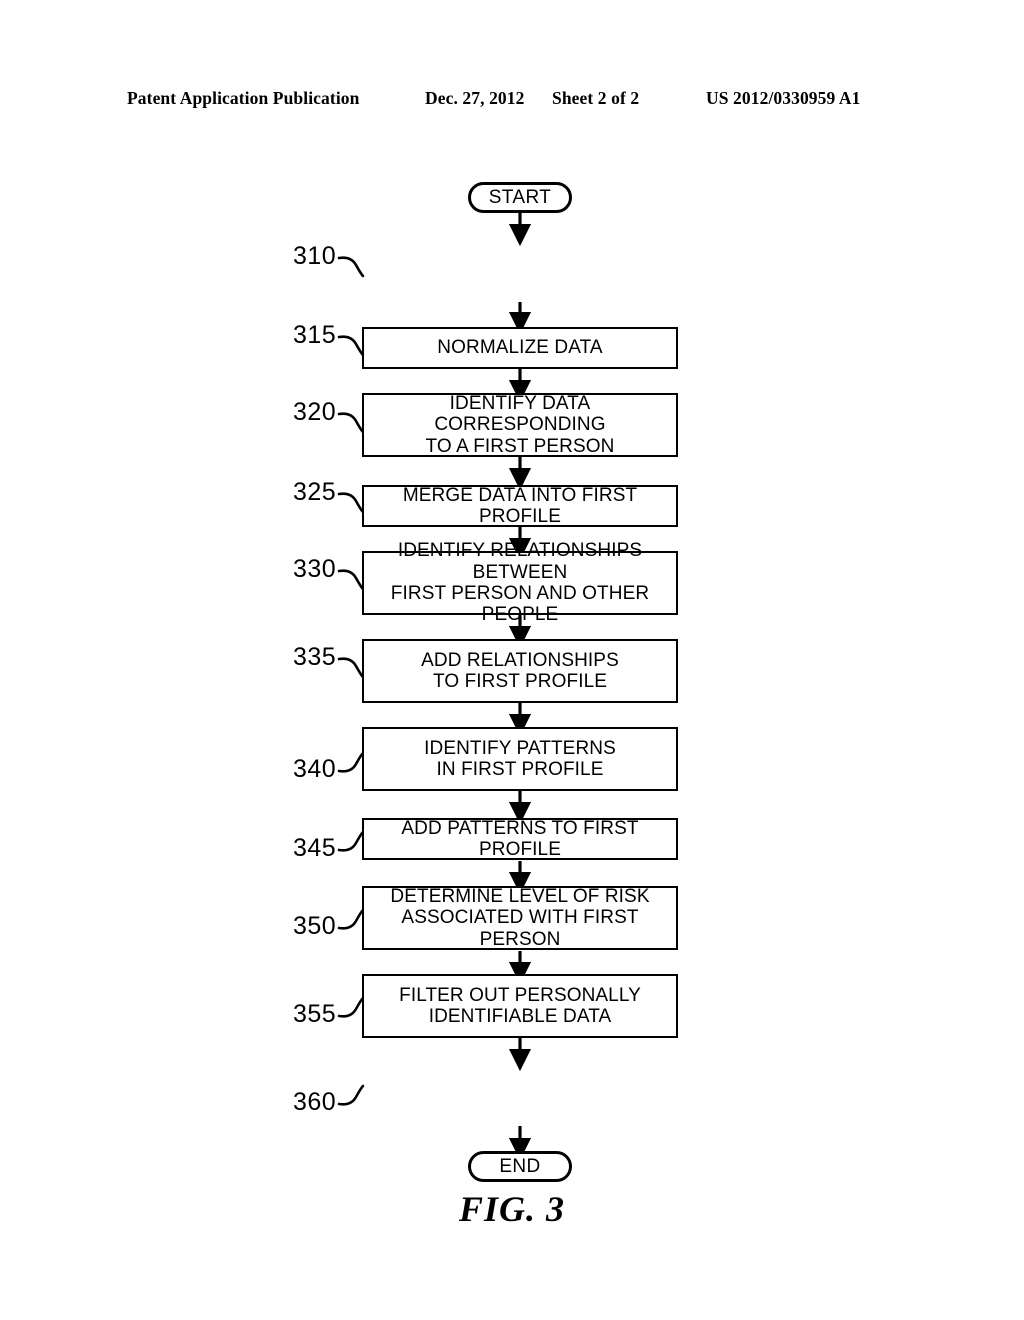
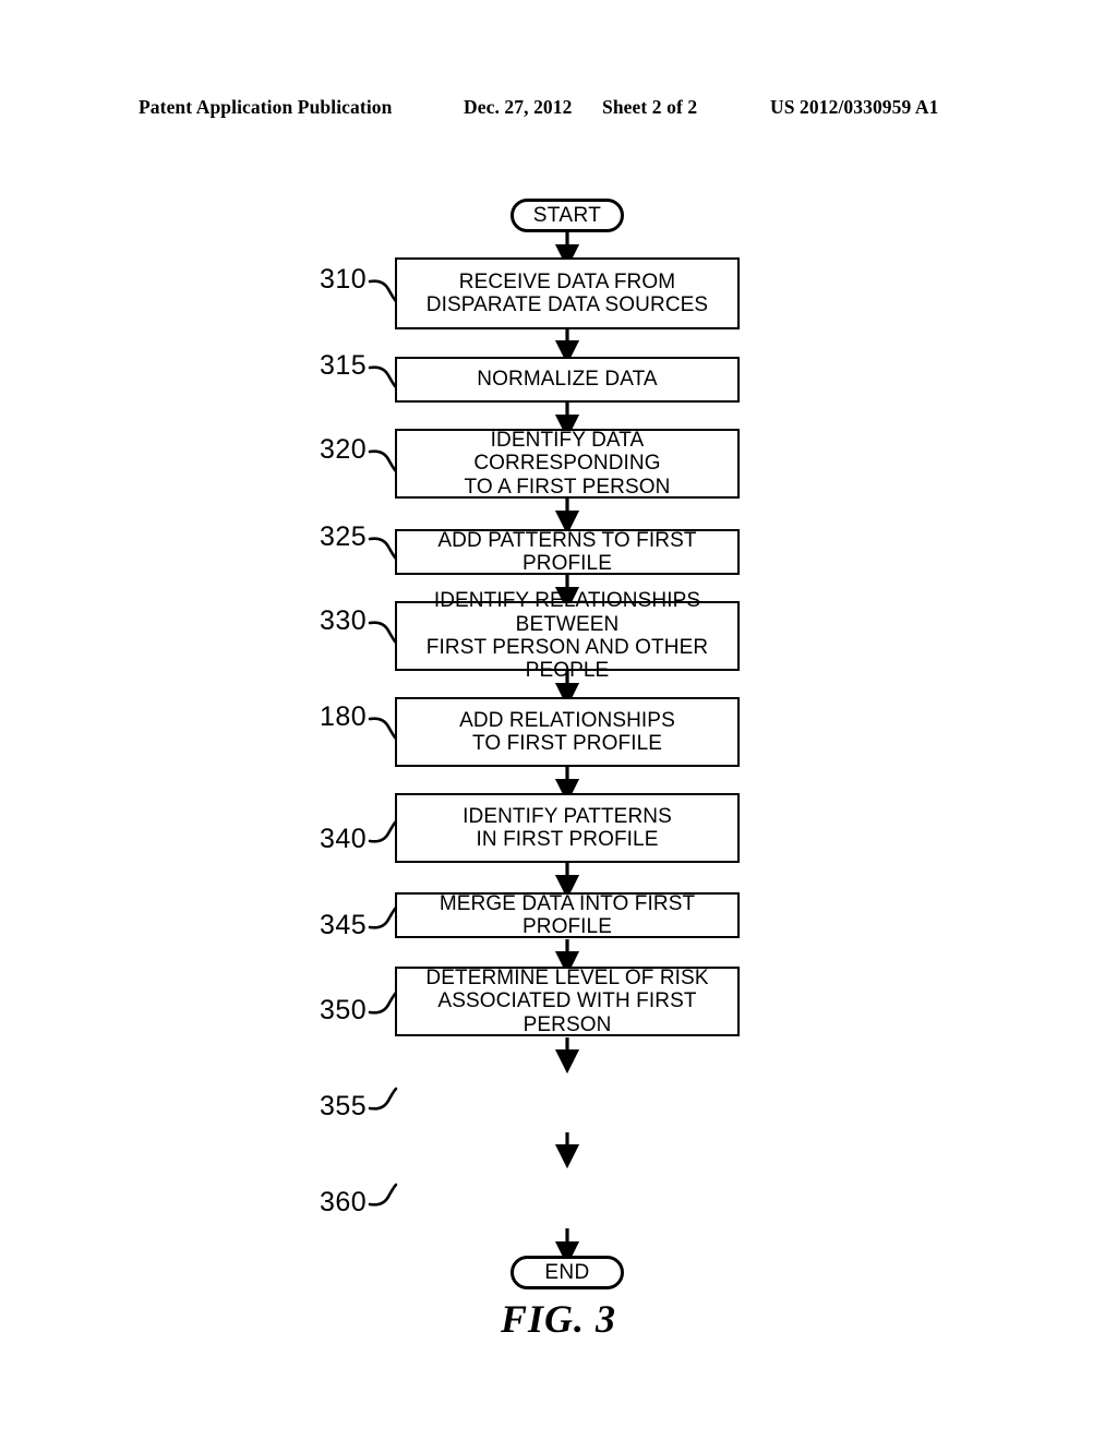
  Patent Application Publication
  Dec. 27, 2012
  Sheet 2 of 2
  US 2012/0330959 A1
  START
  310
+ RECEIVE DATA FROM
+ DISPARATE DATA SOURCES
  315
  NORMALIZE DATA
  320
  IDENTIFY DATA CORRESPONDING
  TO A FIRST PERSON
  325
- MERGE DATA INTO FIRST PROFILE
+ ADD PATTERNS TO FIRST PROFILE
  330
  IDENTIFY RELATIONSHIPS BETWEEN
  FIRST PERSON AND OTHER PEOPLE
- 335
+ 180
  ADD RELATIONSHIPS
  TO FIRST PROFILE
  340
  IDENTIFY PATTERNS
  IN FIRST PROFILE
  345
- ADD PATTERNS TO FIRST PROFILE
+ MERGE DATA INTO FIRST PROFILE
  350
  DETERMINE LEVEL OF RISK
  ASSOCIATED WITH FIRST PERSON
  355
- FILTER OUT PERSONALLY
- IDENTIFIABLE DATA
  360
  END
  FIG. 3
